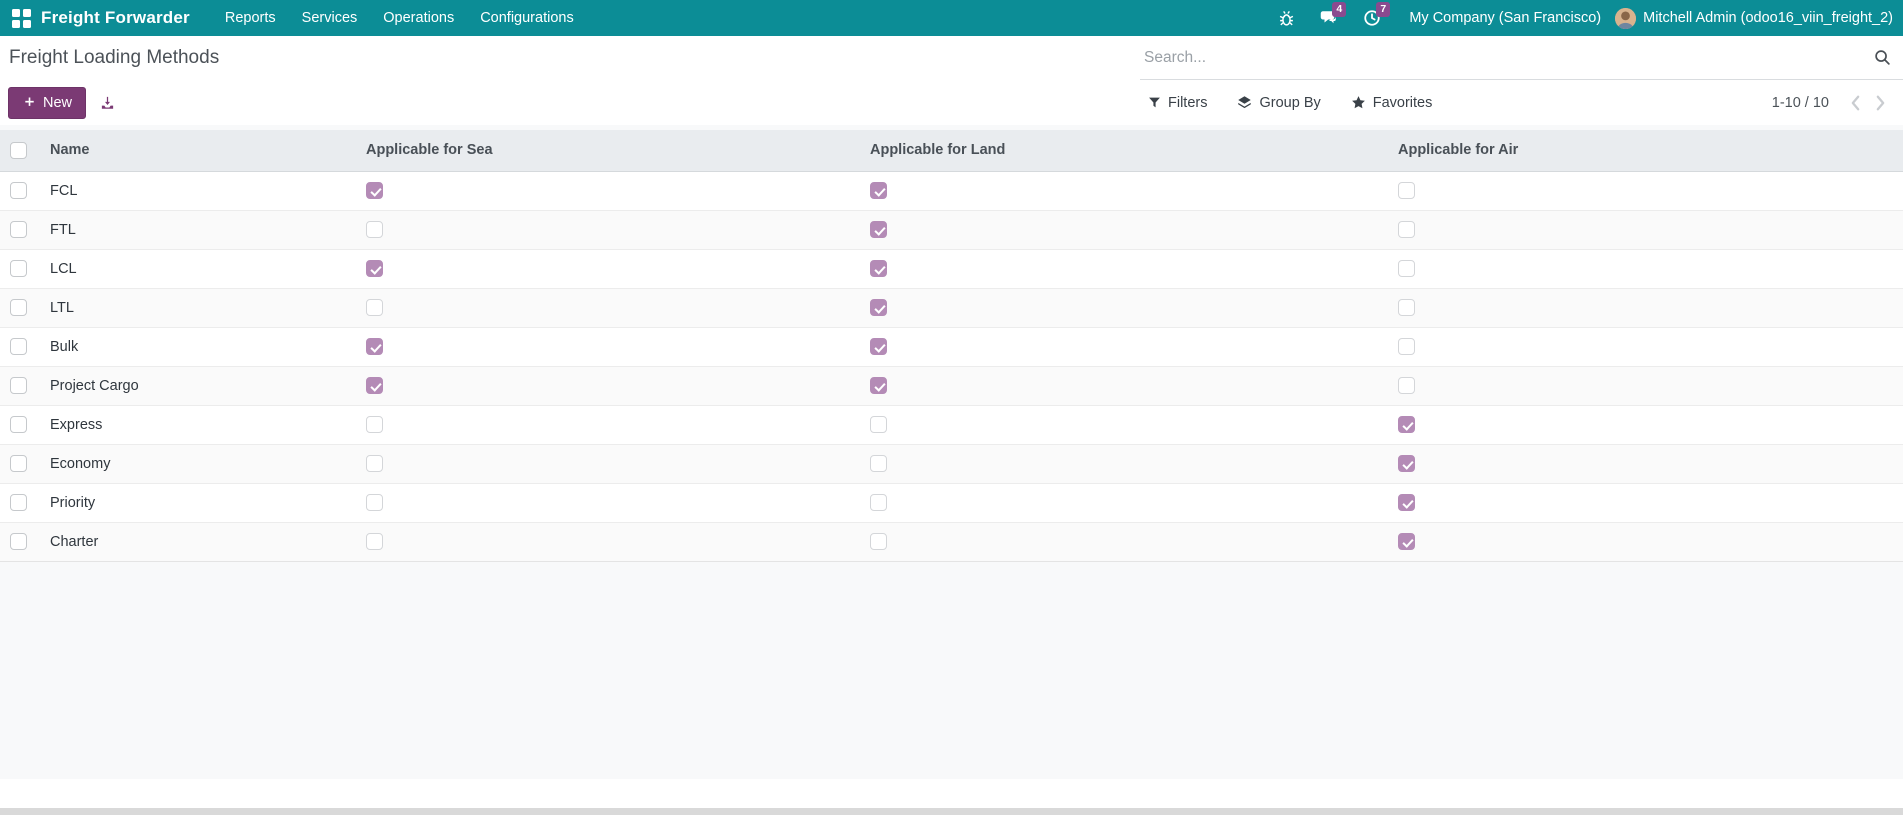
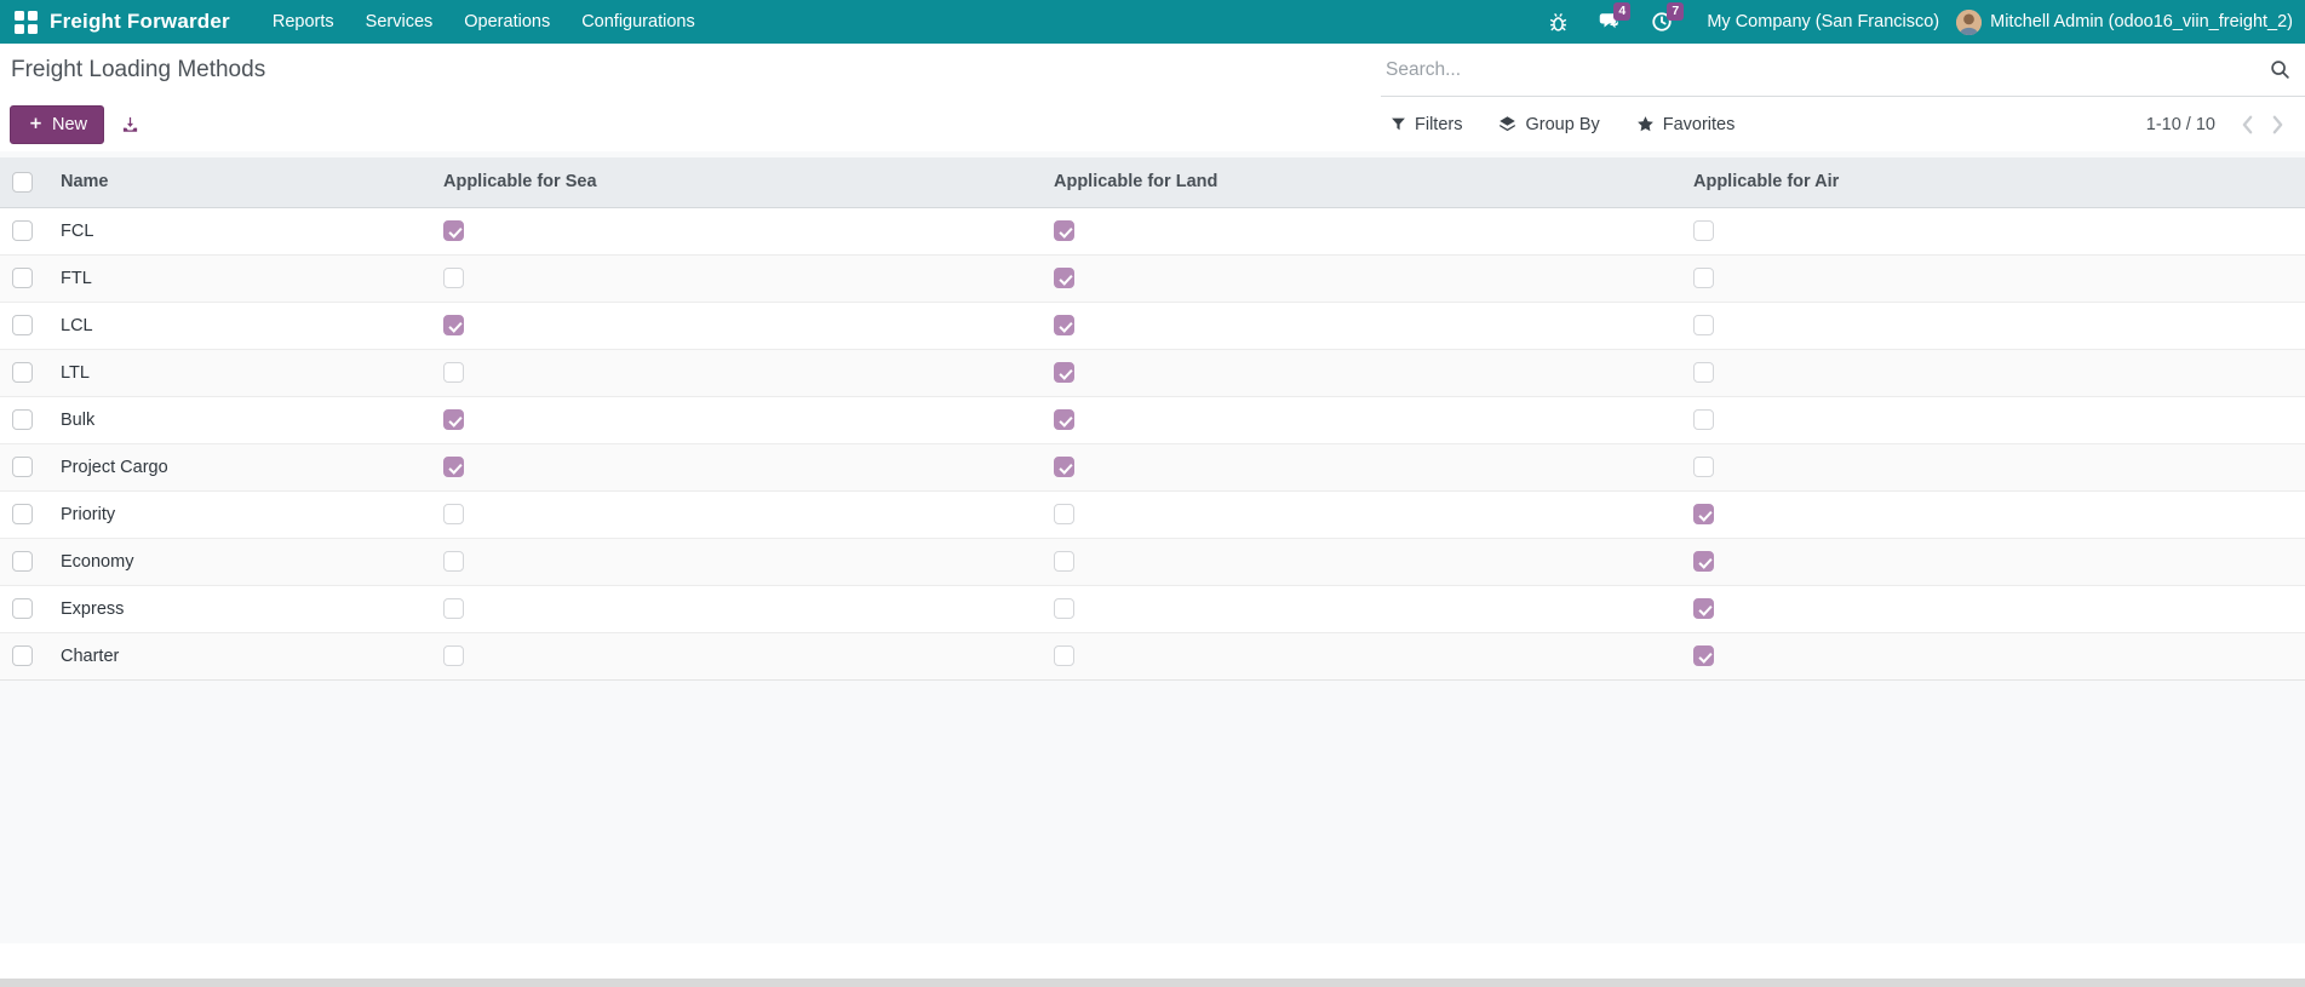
  Freight Forwarder
  Reports
  Services
  Operations
  Configurations
  4
  7
  My Company (San Francisco)
  Mitchell Admin (odoo16_viin_freight_2)
  Freight Loading Methods
  Search...
  ＋
  New
  Filters
  Group By
  Favorites
  1-10 / 10
  	Name	Applicable for Sea	Applicable for Land	Applicable for Air
  	FCL
  	FTL
  	LCL
  	LTL
  	Bulk
  	Project Cargo
- 	Express
+ 	Priority
  	Economy
- 	Priority
+ 	Express
  	Charter
